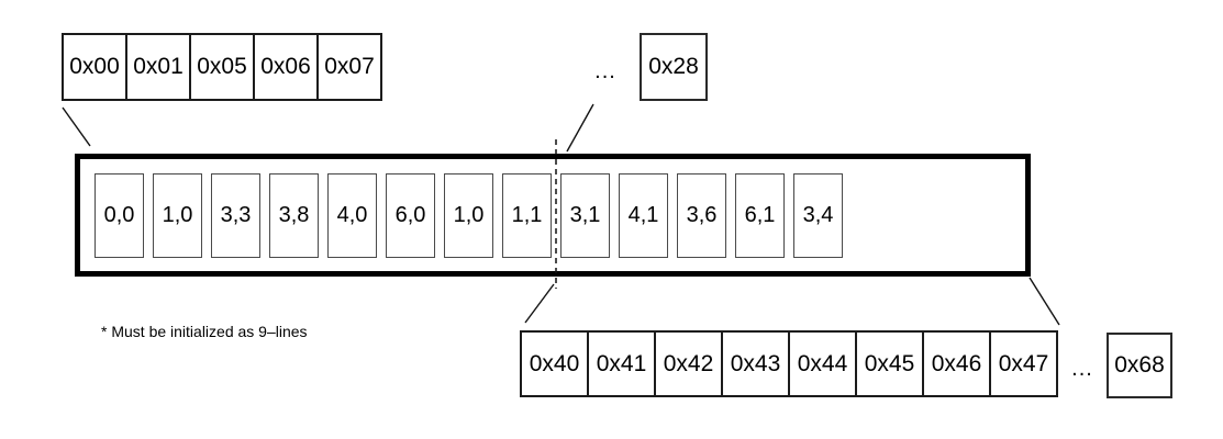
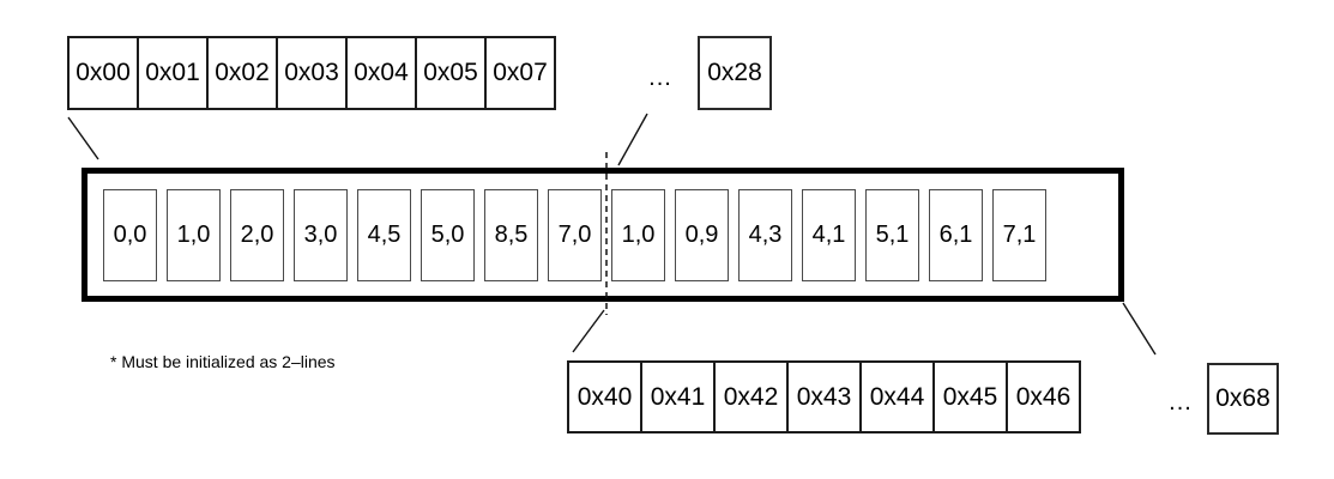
  0x00
  0x01
+ 0x02
+ 0x03
+ 0x04
  0x05
- 0x06
  0x07
  ...
  0x28
  0,0
  1,0
- 3,3
+ 2,0
- 3,8
+ 3,0
- 4,0
+ 4,5
+ 5,0
- 6,0
+ 8,5
+ 7,0
  1,0
- 1,1
+ 0,9
- 3,1
+ 4,3
  4,1
- 3,6
+ 5,1
  6,1
- 3,4
+ 7,1
- * Must be initialized as 9–lines
+ * Must be initialized as 2–lines
  0x40
  0x41
  0x42
  0x43
  0x44
  0x45
  0x46
- 0x47
  ...
  0x68
